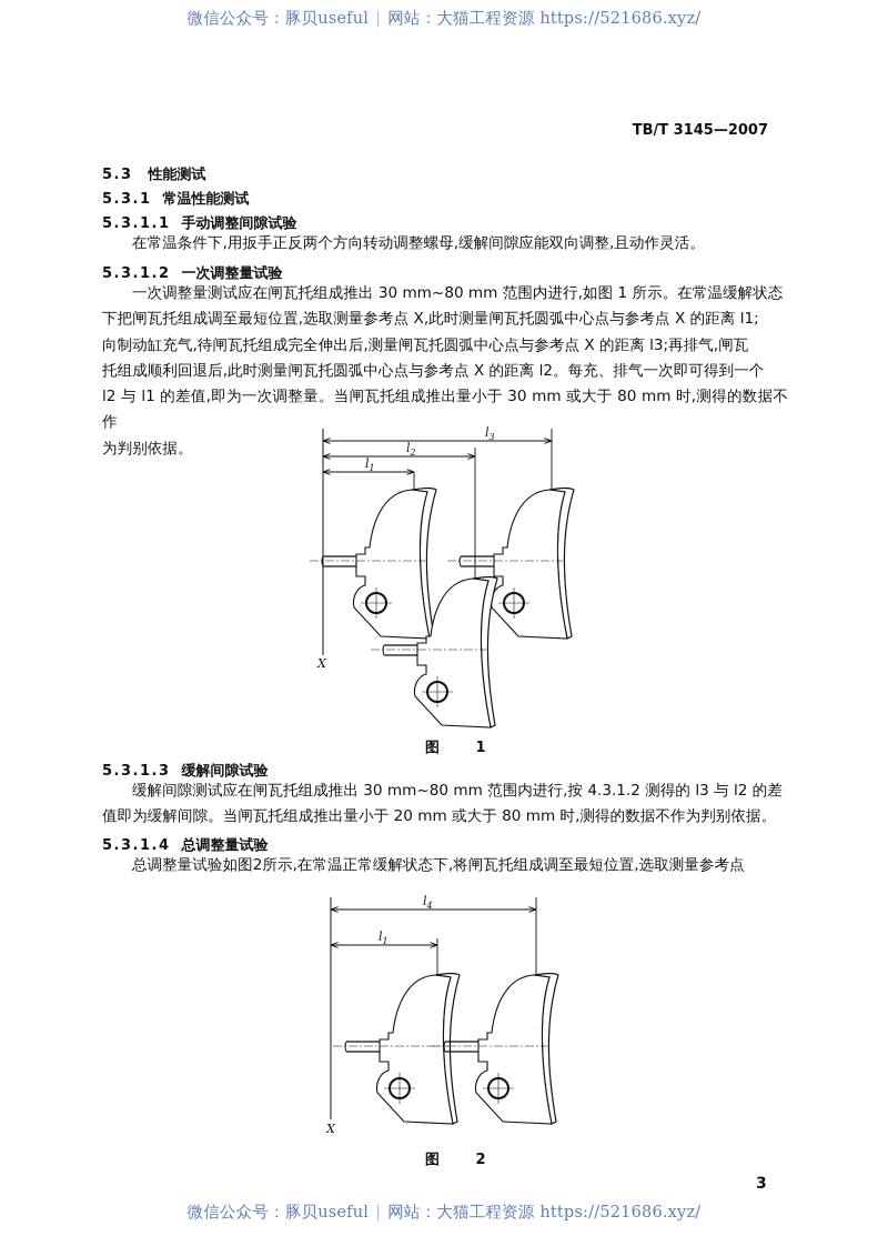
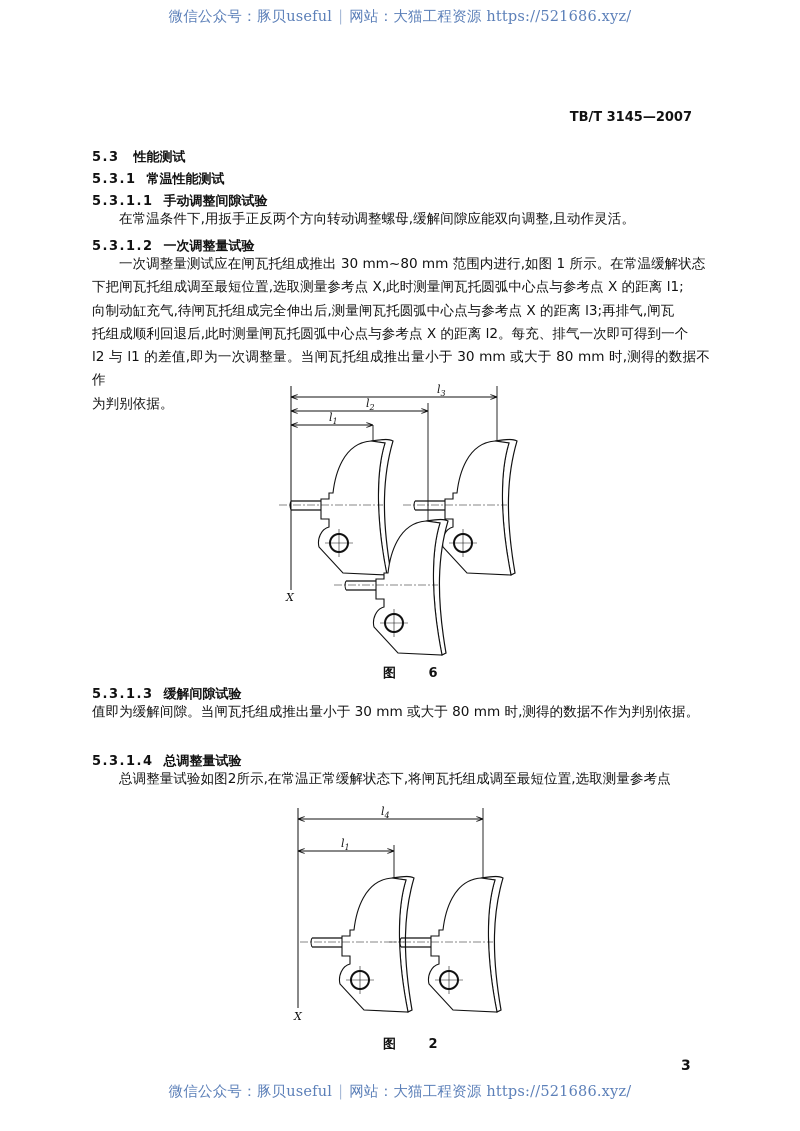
  微信公众号：豚贝useful | 网站：大猫工程资源 https://521686.xyz/
  TB/T 3145—2007
  5.3 性能测试
  5.3.1 常温性能测试
  5.3.1.1 手动调整间隙试验
  在常温条件下,用扳手正反两个方向转动调整螺母,缓解间隙应能双向调整,且动作灵活。
  5.3.1.2 一次调整量试验
  一次调整量测试应在闸瓦托组成推出 30 mm~80 mm 范围内进行,如图 1 所示。在常温缓解状态
  下把闸瓦托组成调至最短位置,选取测量参考点 X,此时测量闸瓦托圆弧中心点与参考点 X 的距离 l1;
  向制动缸充气,待闸瓦托组成完全伸出后,测量闸瓦托圆弧中心点与参考点 X 的距离 l3;再排气,闸瓦
  托组成顺利回退后,此时测量闸瓦托圆弧中心点与参考点 X 的距离 l2。每充、排气一次即可得到一个
  l2 与 l1 的差值,即为一次调整量。当闸瓦托组成推出量小于 30 mm 或大于 80 mm 时,测得的数据不作
  为判别依据。
  X
  l3
  l2
  l1
  X
  l4
  l1
- 图 1
+ 图 6
  5.3.1.3 缓解间隙试验
- 缓解间隙测试应在闸瓦托组成推出 30 mm~80 mm 范围内进行,按 4.3.1.2 测得的 l3 与 l2 的差
- 值即为缓解间隙。当闸瓦托组成推出量小于 20 mm 或大于 80 mm 时,测得的数据不作为判别依据。
+ 值即为缓解间隙。当闸瓦托组成推出量小于 30 mm 或大于 80 mm 时,测得的数据不作为判别依据。
  5.3.1.4 总调整量试验
  总调整量试验如图2所示,在常温正常缓解状态下,将闸瓦托组成调至最短位置,选取测量参考点
  图 2
  3
  微信公众号：豚贝useful | 网站：大猫工程资源 https://521686.xyz/
